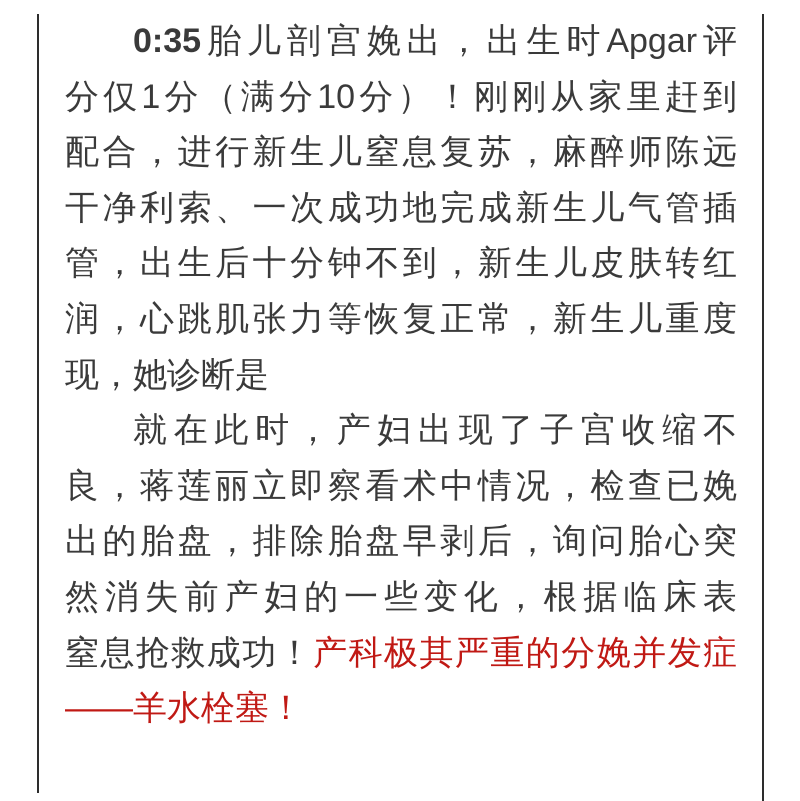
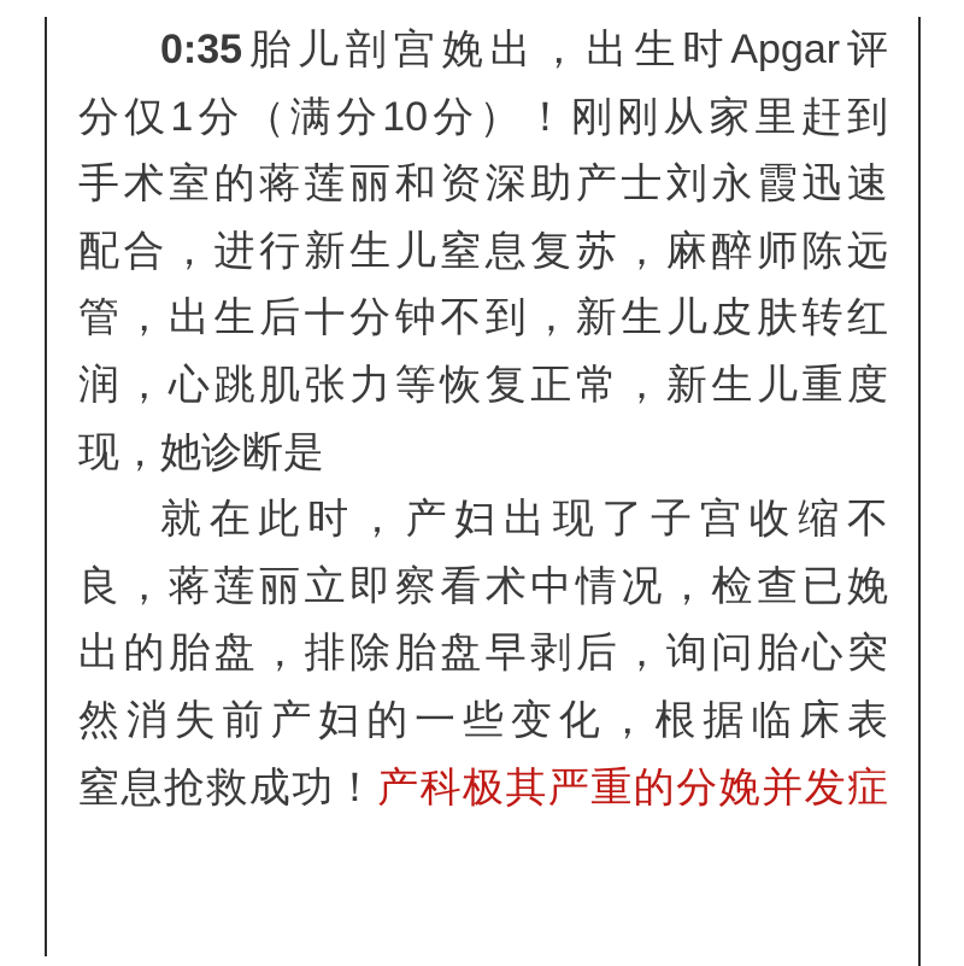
  0:35胎儿剖宫娩出，出生时Apgar评
  分仅1分（满分10分）！刚刚从家里赶到
+ 手术室的蒋莲丽和资深助产士刘永霞迅速
  配合，进行新生儿窒息复苏，麻醉师陈远
- 干净利索、一次成功地完成新生儿气管插
  管，出生后十分钟不到，新生儿皮肤转红
  润，心跳肌张力等恢复正常，新生儿重度
  现，她诊断是
  就在此时，产妇出现了子宫收缩不
  良，蒋莲丽立即察看术中情况，检查已娩
  出的胎盘，排除胎盘早剥后，询问胎心突
  然消失前产妇的一些变化，根据临床表
  窒息抢救成功！产科极其严重的分娩并发症
- ——羊水栓塞！
